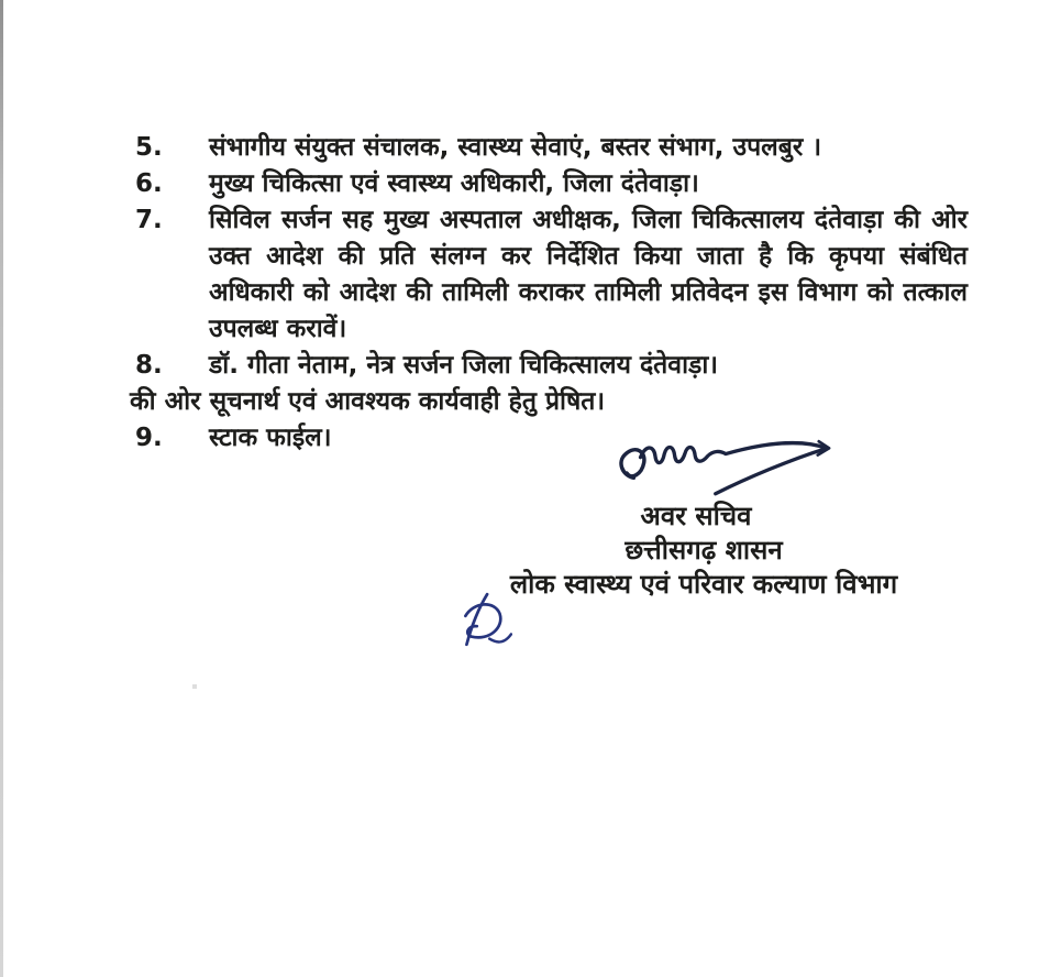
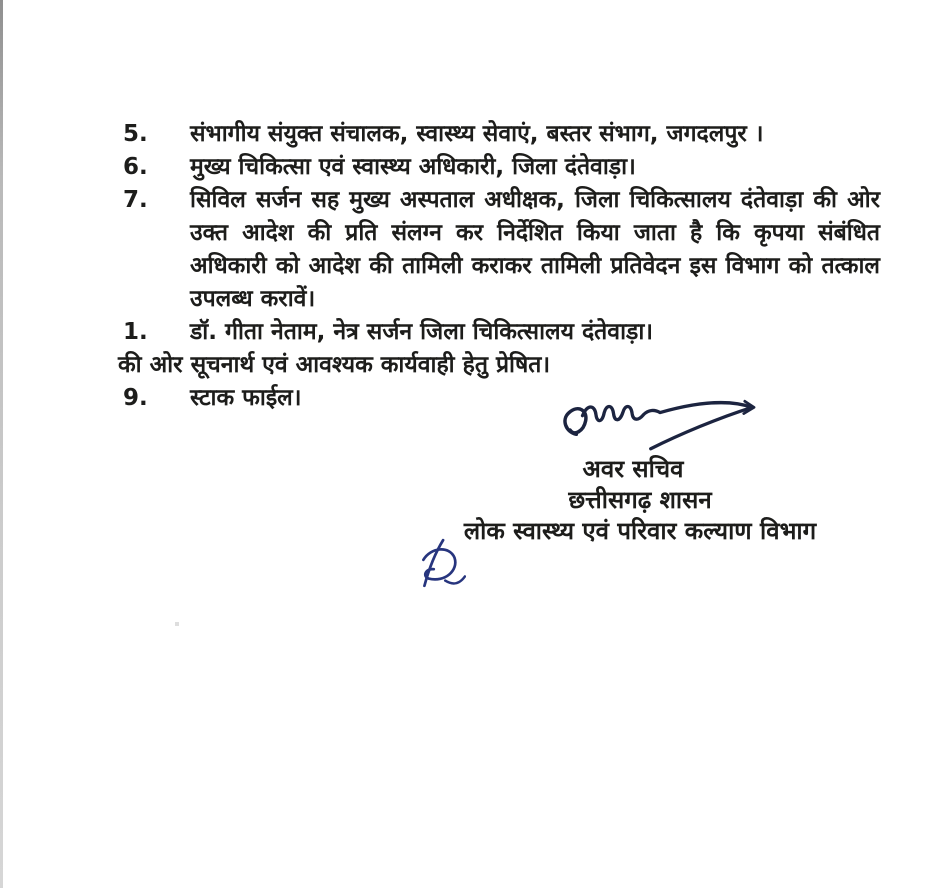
  5.
- संभागीय संयुक्त संचालक, स्वास्थ्य सेवाएं, बस्तर संभाग, उपलबुर ।
+ संभागीय संयुक्त संचालक, स्वास्थ्य सेवाएं, बस्तर संभाग, जगदलपुर ।
  6.
  मुख्य चिकित्सा एवं स्वास्थ्य अधिकारी, जिला दंतेवाड़ा।
  7.
  सिविल सर्जन सह मुख्य अस्पताल अधीक्षक, जिला चिकित्सालय दंतेवाड़ा की ओर उक्त आदेश की प्रति संलग्न कर निर्देशित किया जाता है कि कृपया संबंधित अधिकारी को आदेश की तामिली कराकर तामिली प्रतिवेदन इस विभाग को तत्काल उपलब्ध करावें।
- 8.
+ 1.
  डॉ. गीता नेताम, नेत्र सर्जन जिला चिकित्सालय दंतेवाड़ा।
  की ओर सूचनार्थ एवं आवश्यक कार्यवाही हेतु प्रेषित।
  9.
  स्टाक फाईल।
  अवर सचिव
  छत्तीसगढ़ शासन
  लोक स्वास्थ्य एवं परिवार कल्याण विभाग
